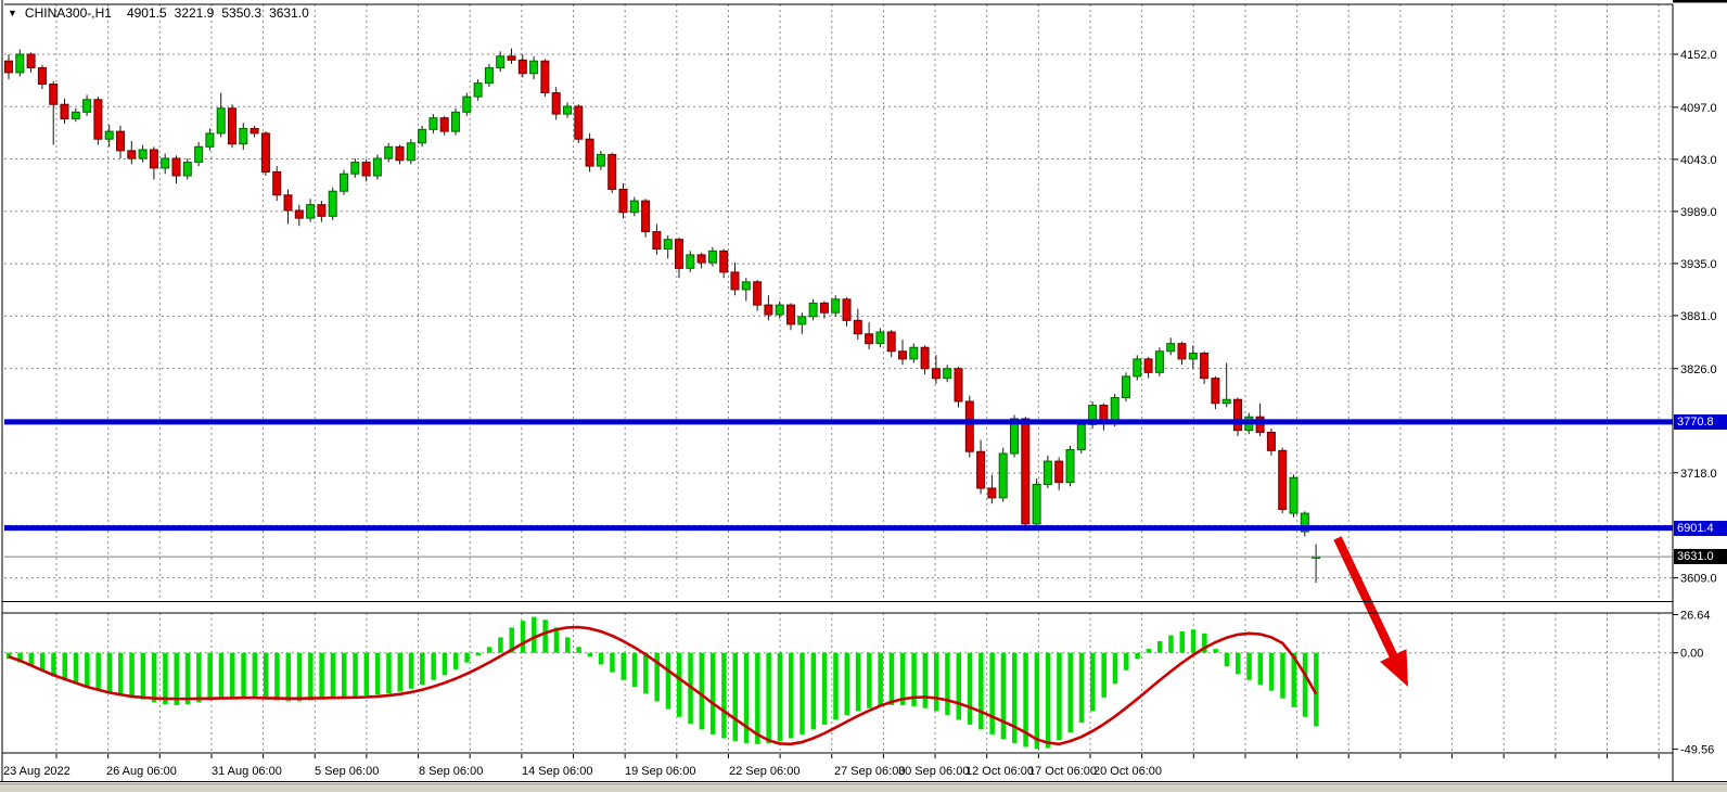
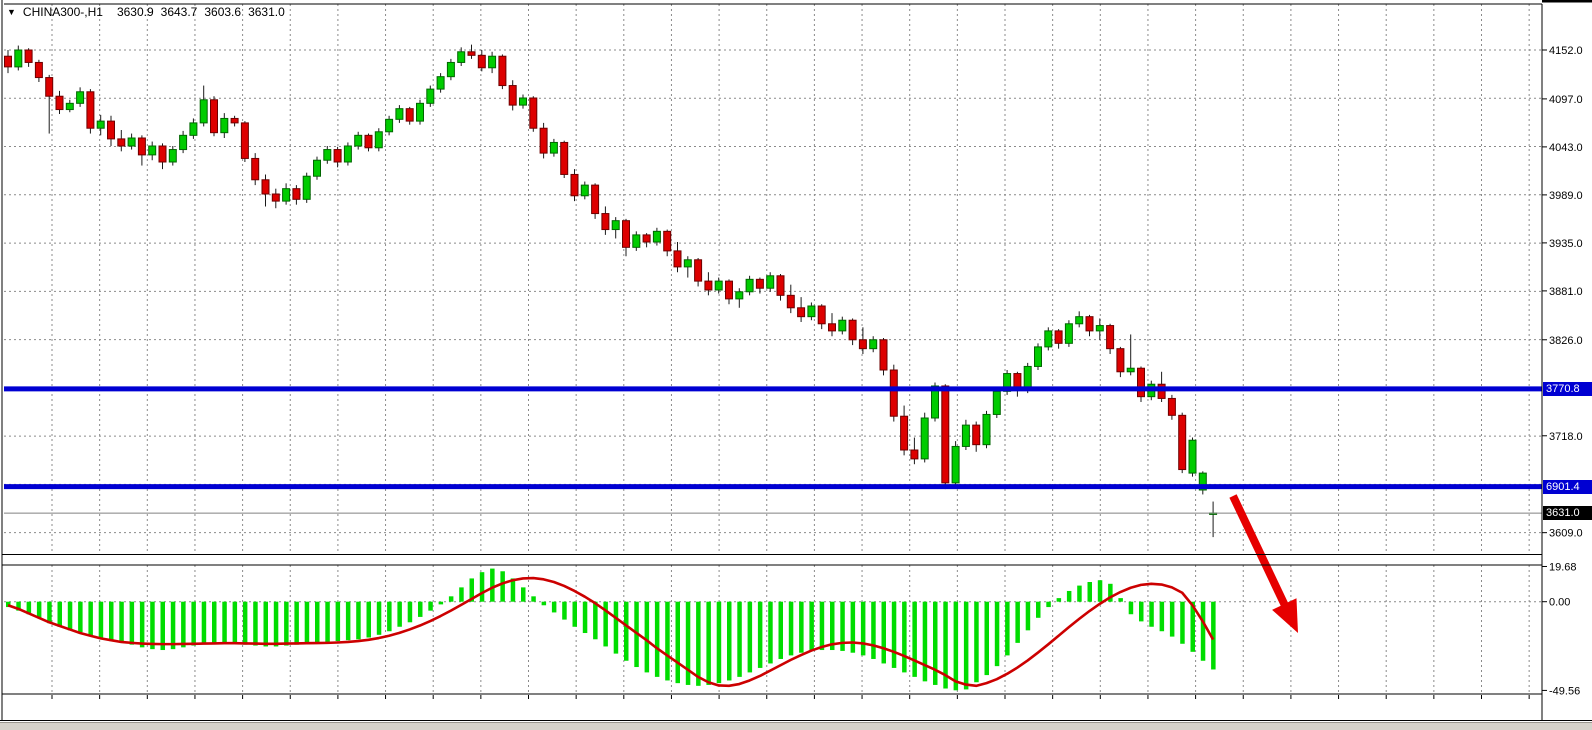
  4152.0
  4097.0
  4043.0
  3989.0
  3935.0
  3881.0
  3826.0
  3718.0
  3609.0
- 26.64
+ 19.68
  0.00
  -49.56
- 23 Aug 2022
- 26 Aug 06:00
- 31 Aug 06:00
- 5 Sep 06:00
- 8 Sep 06:00
- 14 Sep 06:00
- 19 Sep 06:00
- 22 Sep 06:00
- 27 Sep 06:00
- 30 Sep 06:00
- 12 Oct 06:00
- 17 Oct 06:00
- 20 Oct 06:00
  ▼
  CHINA300-,H1
- 4901.5
+ 3630.9
- 3221.9
+ 3643.7
- 5350.3
+ 3603.6
  3631.0
  3770.8
  6901.4
  3631.0
